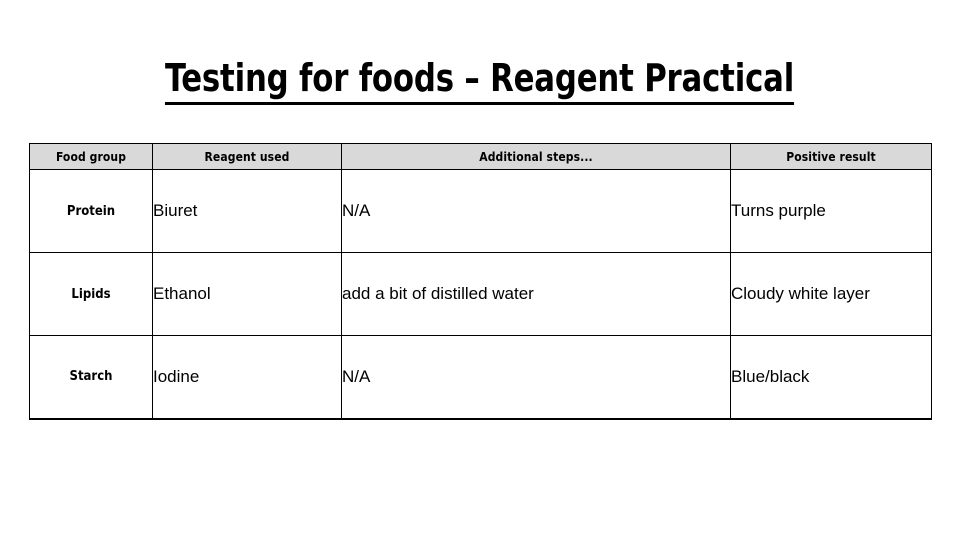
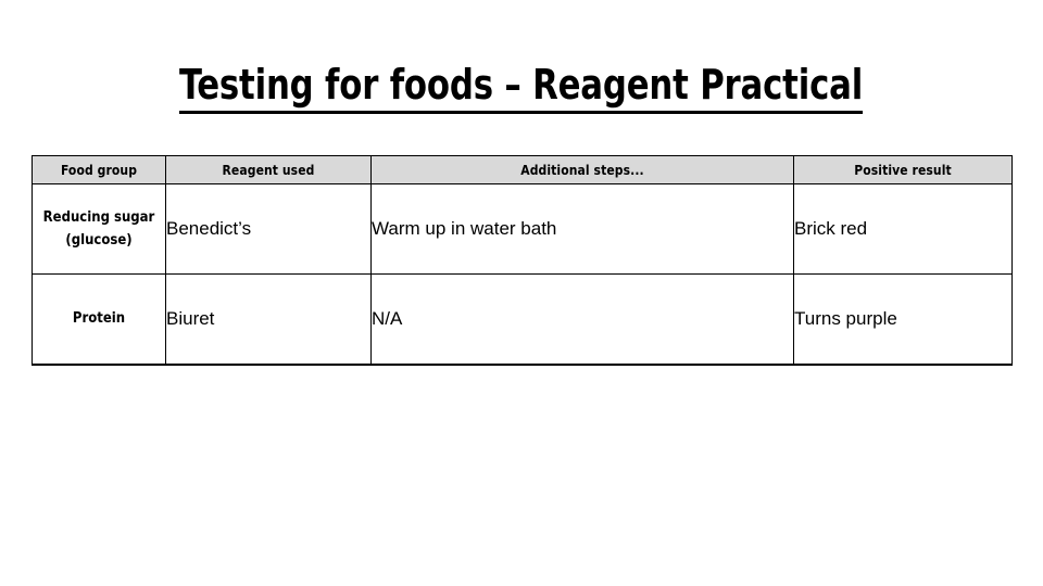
  Testing for foods – Reagent Practical
  Food group	Reagent used	Additional steps...	Positive result
+ Reducing sugar (glucose)	Benedict’s	Warm up in water bath	Brick red
  Protein	Biuret	N/A	Turns purple
- Lipids	Ethanol	add a bit of distilled water	Cloudy white layer
- Starch	Iodine	N/A	Blue/black
